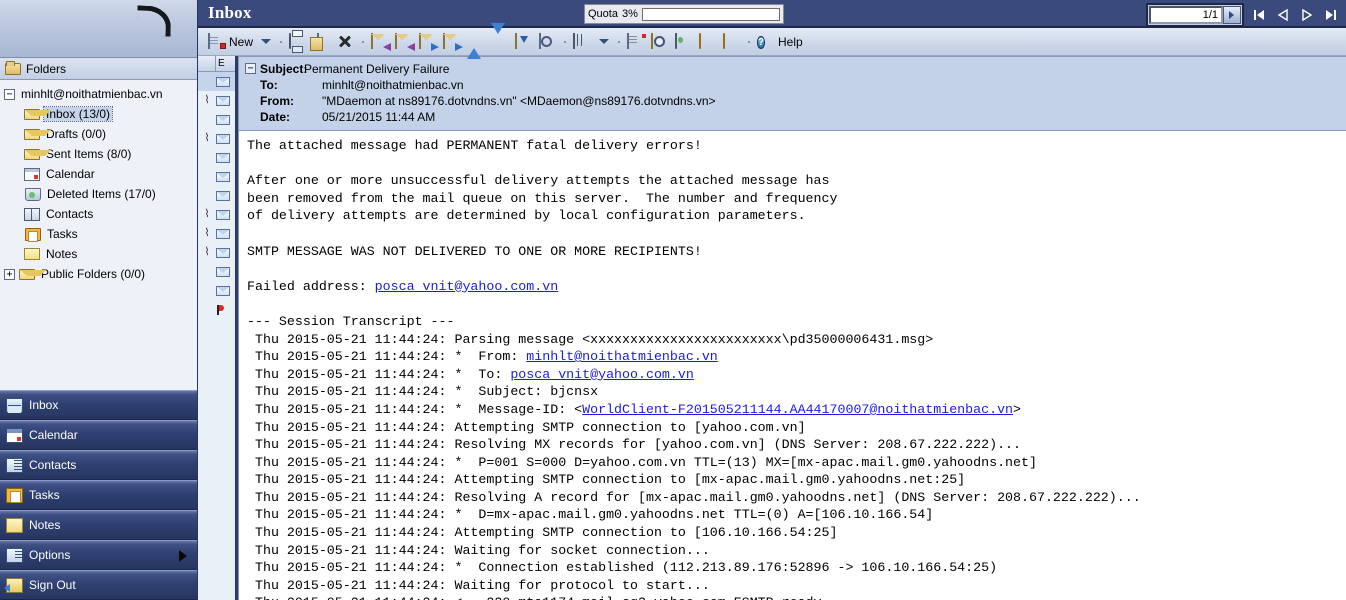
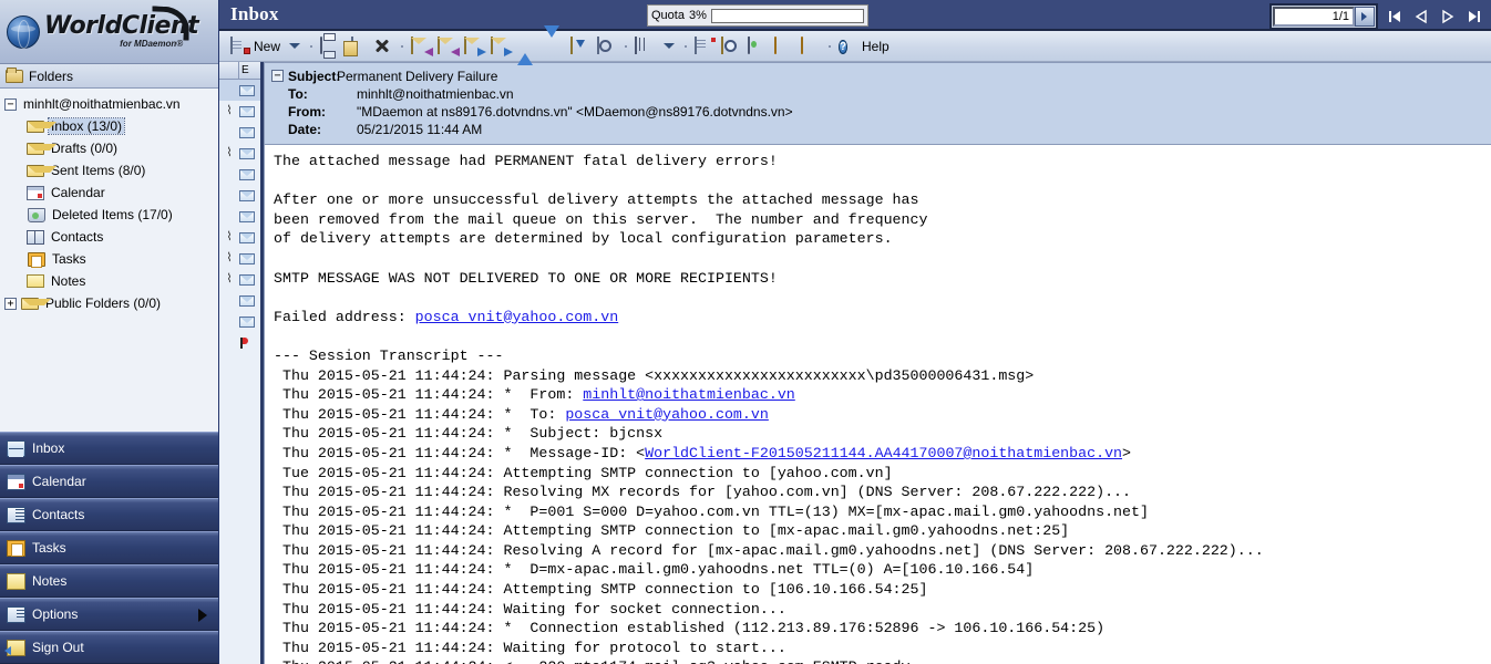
+ WorldClient
+ for MDaemon®
  Folders
  −
  minhlt@noithatmienbac.vn
  nbox (13/0)
  rafts (0/0)
  ent Items (8/0)
  Calendar
  Deleted Items (17/0)
  Contacts
  Tasks
  Notes
  +
  ublic Folders (0/0)
  Inbox
  Calendar
  Contacts
  Tasks
  Notes
  Options
  Sign Out
  Inbox
  Quota
  3%
  1/1
  New
  ?
  Help
  E
  ⌇
  ⌇
  ⌇
  ⌇
  ⌇
  −
  Subject
  Permanent Delivery Failure
  To:
  minhlt@noithatmienbac.vn
  From:
  "MDaemon at ns89176.dotvndns.vn" <MDaemon@ns89176.dotvndns.vn>
  Date:
  05/21/2015 11:44 AM
  The attached message had PERMANENT fatal delivery errors!
  After one or more unsuccessful delivery attempts the attached message has
  been removed from the mail queue on this server. The number and frequency
  of delivery attempts are determined by local configuration parameters.
  SMTP MESSAGE WAS NOT DELIVERED TO ONE OR MORE RECIPIENTS!
  Failed address: posca_vnit@yahoo.com.vn --- Session Transcript ---
- Thu 2015-05-21 11:44:24: Parsing message <xxxxxxxxxxxxxxxxxxxxxxxx\pd35000006431.msg> Thu 2015-05-21 11:44:24: * From: minhlt@noithatmienbac.vn Thu 2015-05-21 11:44:24: * To: posca_vnit@yahoo.com.vn Thu 2015-05-21 11:44:24: * Subject: bjcnsx Thu 2015-05-21 11:44:24: * Message-ID: <WorldClient-F201505211144.AA44170007@noithatmienbac.vn> Thu 2015-05-21 11:44:24: Attempting SMTP connection to [yahoo.com.vn] Thu 2015-05-21 11:44:24: Resolving MX records for [yahoo.com.vn] (DNS Server: 208.67.222.222)... Thu 2015-05-21 11:44:24: * P=001 S=000 D=yahoo.com.vn TTL=(13) MX=[mx-apac.mail.gm0.yahoodns.net] Thu 2015-05-21 11:44:24: Attempting SMTP connection to [mx-apac.mail.gm0.yahoodns.net:25] Thu 2015-05-21 11:44:24: Resolving A record for [mx-apac.mail.gm0.yahoodns.net] (DNS Server: 208.67.222.222)... Thu 2015-05-21 11:44:24: * D=mx-apac.mail.gm0.yahoodns.net TTL=(0) A=[106.10.166.54] Thu 2015-05-21 11:44:24: Attempting SMTP connection to [106.10.166.54:25] Thu 2015-05-21 11:44:24: Waiting for socket connection... Thu 2015-05-21 11:44:24: * Connection established (112.213.89.176:52896 -> 106.10.166.54:25) Thu 2015-05-21 11:44:24: Waiting for protocol to start...
+ Thu 2015-05-21 11:44:24: Parsing message <xxxxxxxxxxxxxxxxxxxxxxxx\pd35000006431.msg> Thu 2015-05-21 11:44:24: * From: minhlt@noithatmienbac.vn Thu 2015-05-21 11:44:24: * To: posca_vnit@yahoo.com.vn Thu 2015-05-21 11:44:24: * Subject: bjcnsx Thu 2015-05-21 11:44:24: * Message-ID: <WorldClient-F201505211144.AA44170007@noithatmienbac.vn> Tue 2015-05-21 11:44:24: Attempting SMTP connection to [yahoo.com.vn] Thu 2015-05-21 11:44:24: Resolving MX records for [yahoo.com.vn] (DNS Server: 208.67.222.222)... Thu 2015-05-21 11:44:24: * P=001 S=000 D=yahoo.com.vn TTL=(13) MX=[mx-apac.mail.gm0.yahoodns.net] Thu 2015-05-21 11:44:24: Attempting SMTP connection to [mx-apac.mail.gm0.yahoodns.net:25] Thu 2015-05-21 11:44:24: Resolving A record for [mx-apac.mail.gm0.yahoodns.net] (DNS Server: 208.67.222.222)... Thu 2015-05-21 11:44:24: * D=mx-apac.mail.gm0.yahoodns.net TTL=(0) A=[106.10.166.54] Thu 2015-05-21 11:44:24: Attempting SMTP connection to [106.10.166.54:25] Thu 2015-05-21 11:44:24: Waiting for socket connection... Thu 2015-05-21 11:44:24: * Connection established (112.213.89.176:52896 -> 106.10.166.54:25) Thu 2015-05-21 11:44:24: Waiting for protocol to start...
